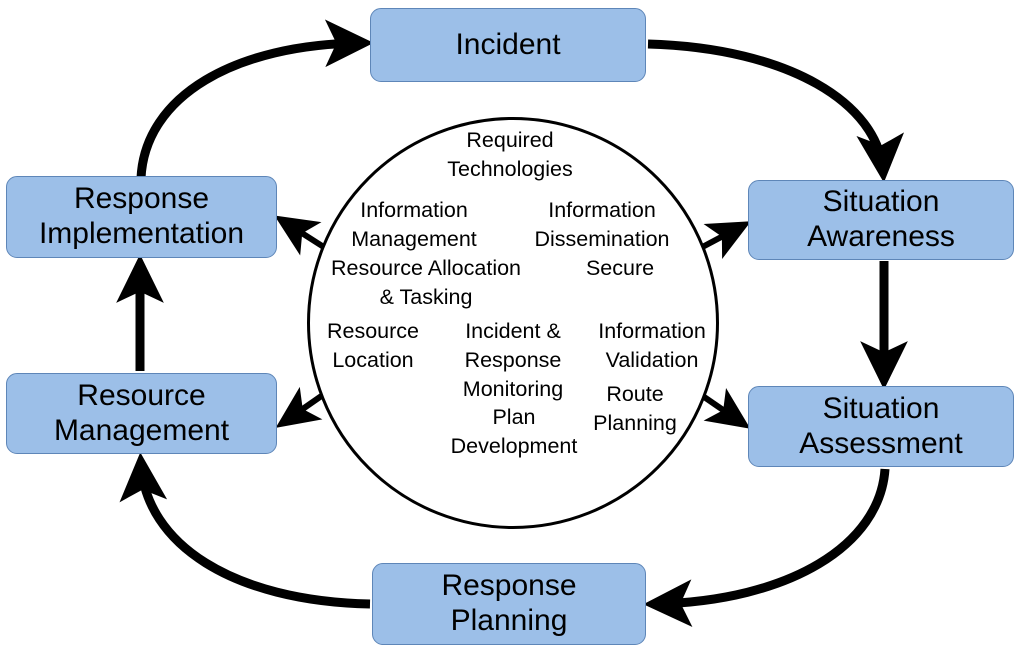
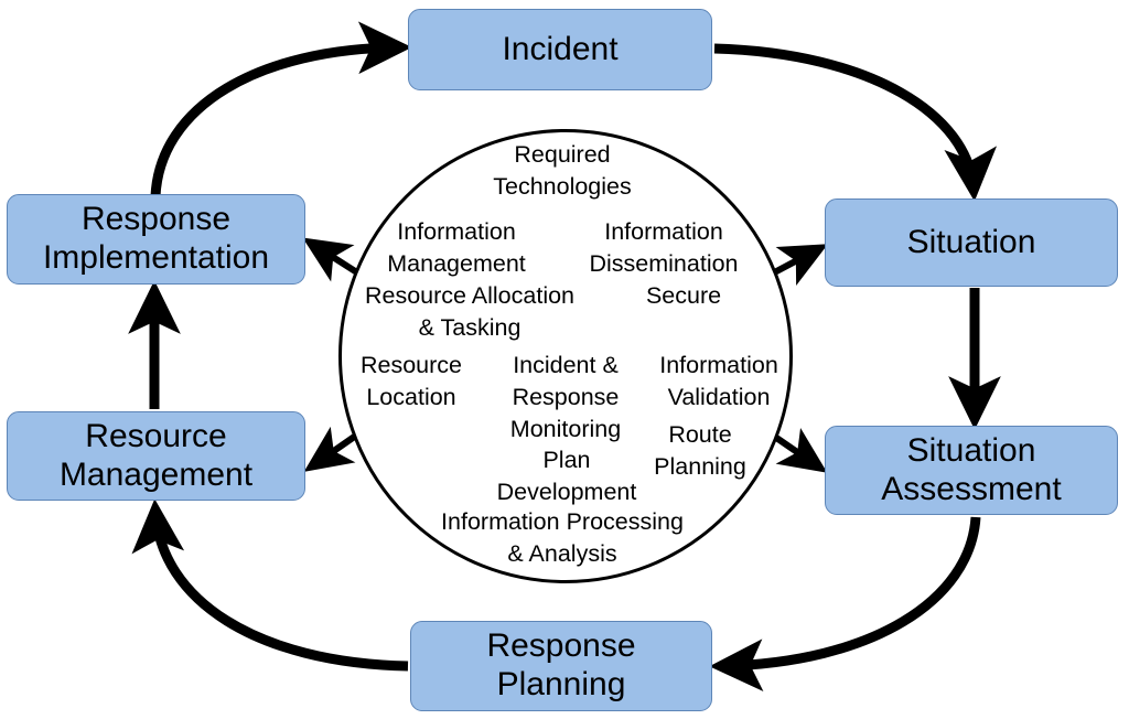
  Required
  Technologies
  Information
  Management
  Information
  Dissemination
  Resource Allocation
  & Tasking
  Secure
  Resource
  Location
  Incident &
  Response
  Monitoring
  Information
  Validation
  Route
  Planning
  Plan
  Development
+ Information Processing
+ & Analysis
  Incident
  Situation
- Awareness
  Situation
  Assessment
  Response
  Planning
  Resource
  Management
  Response
  Implementation
